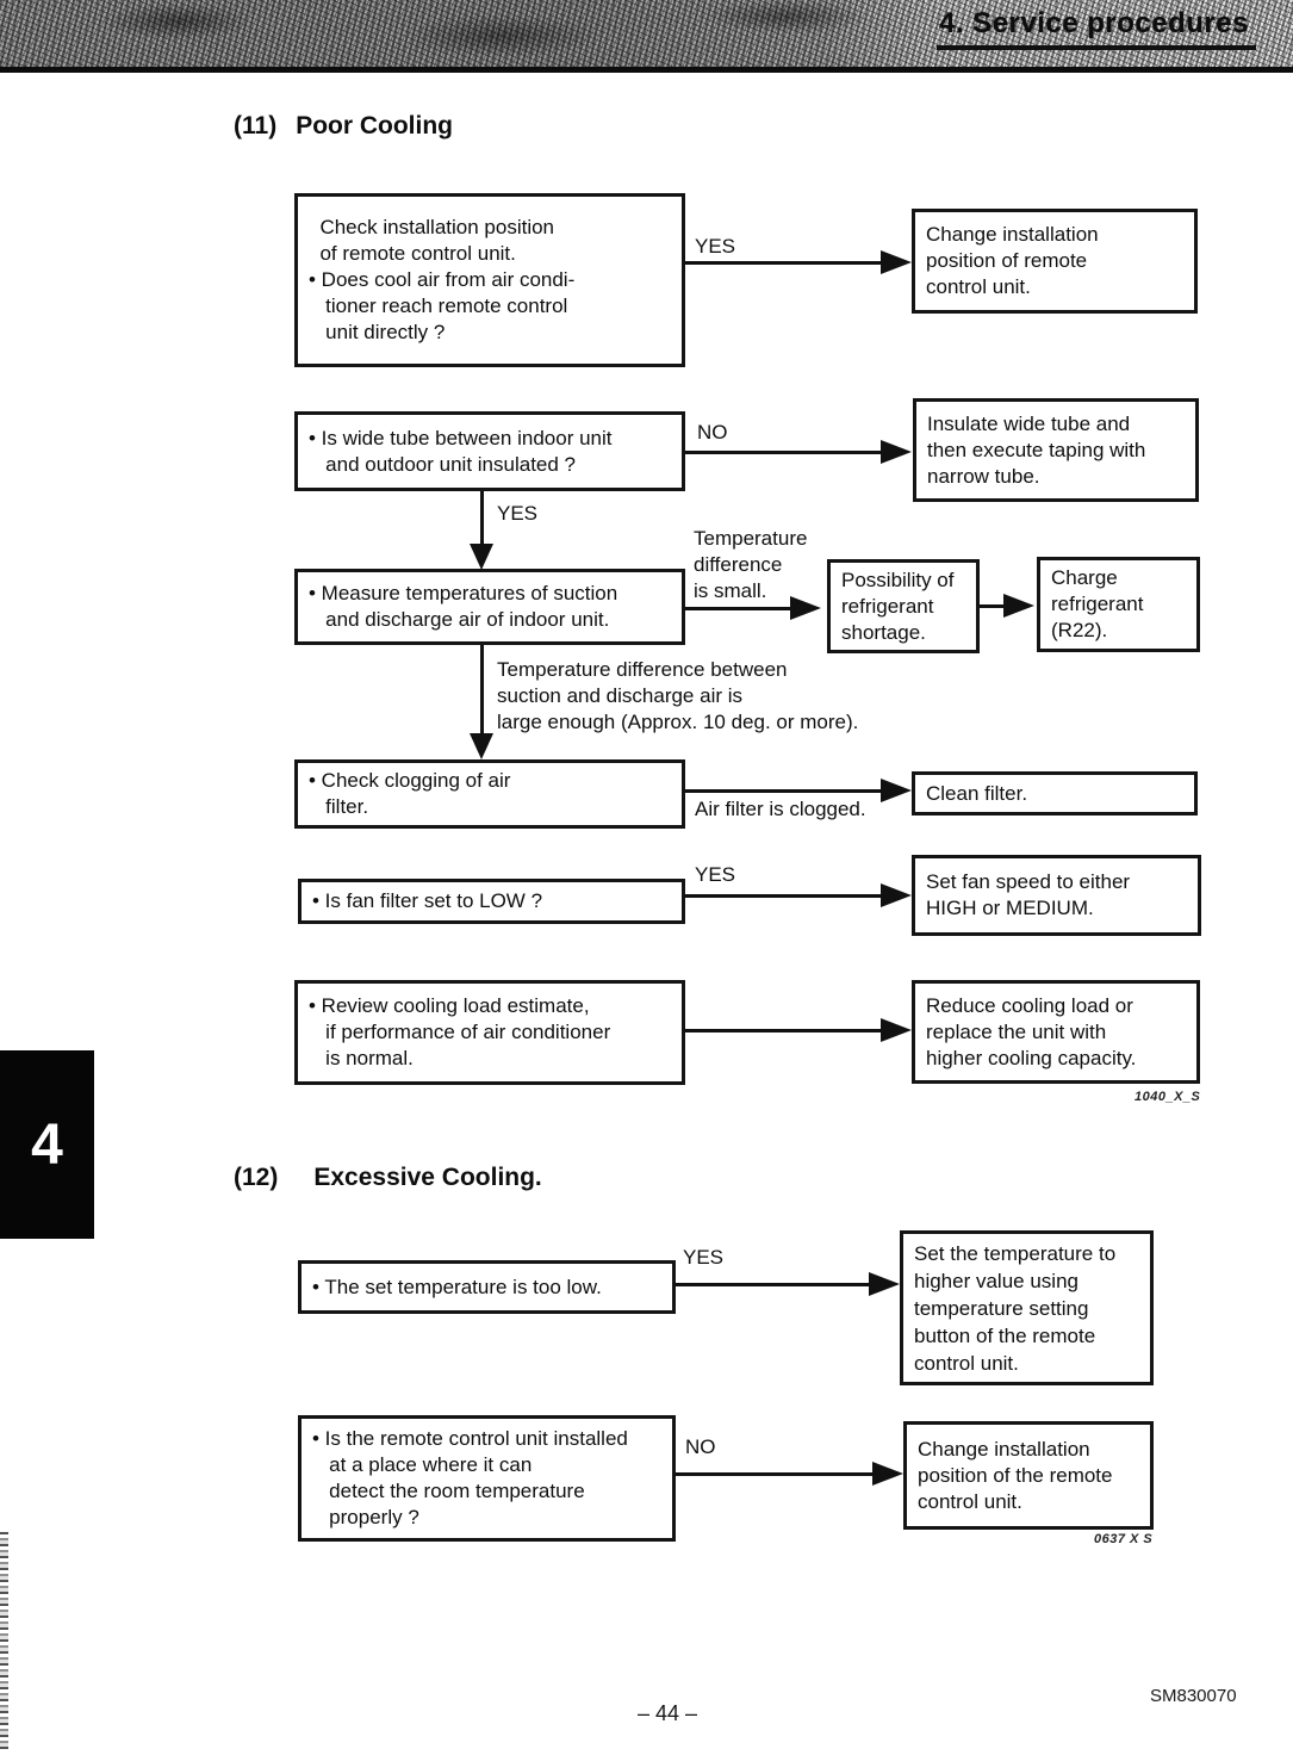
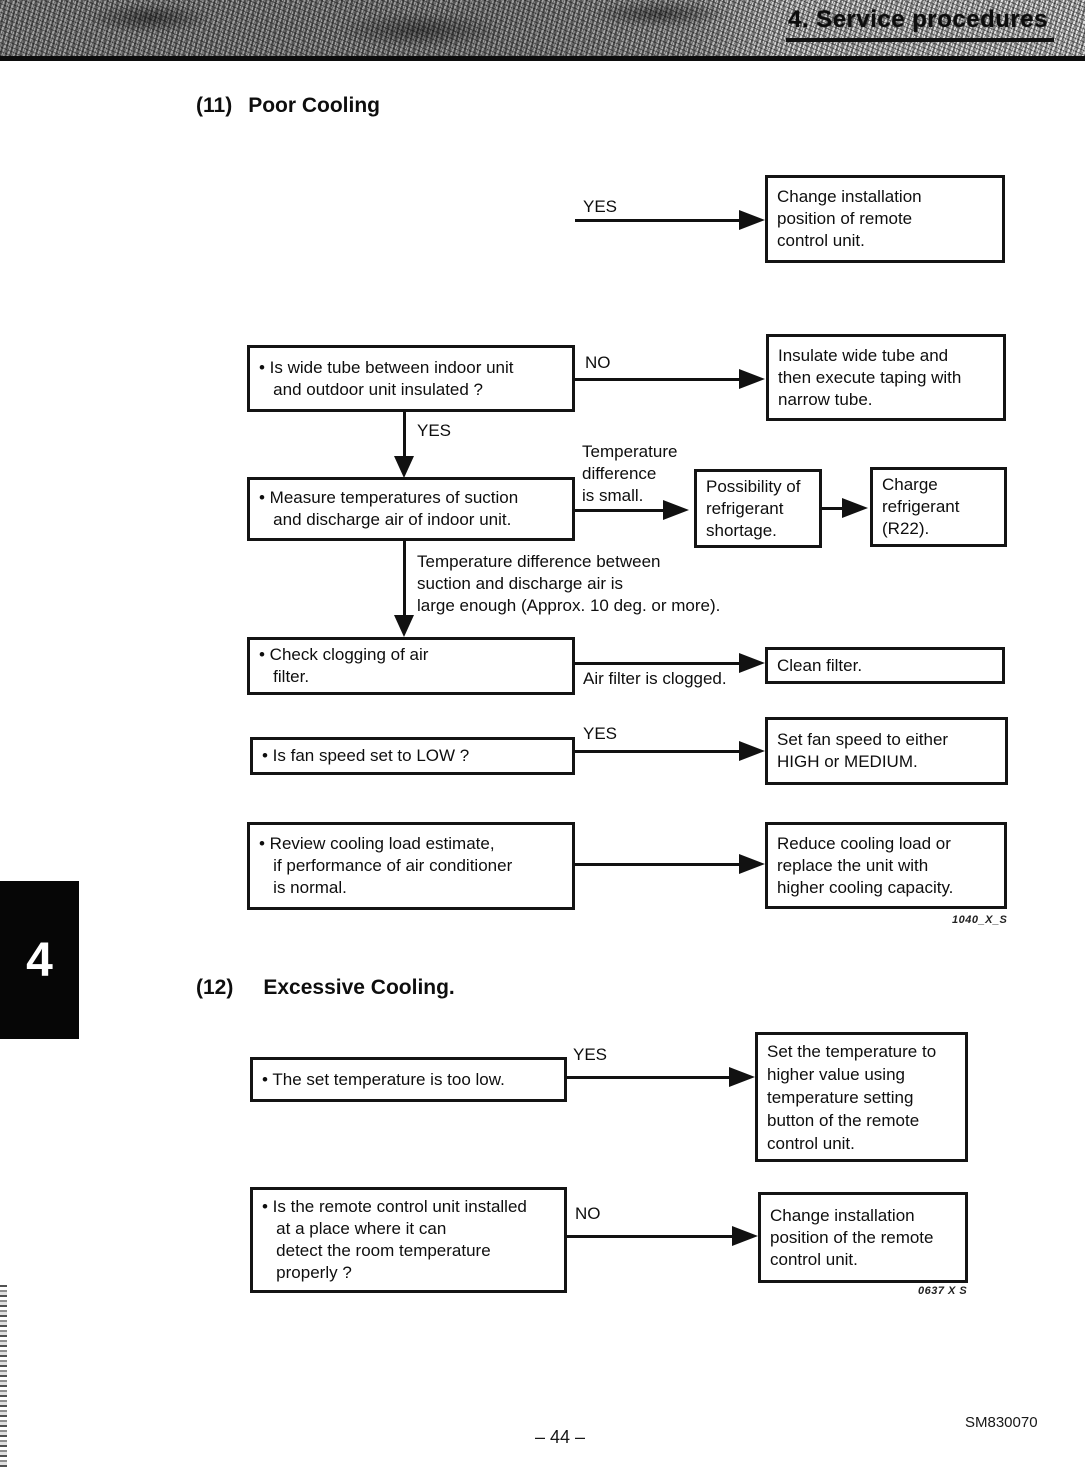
  4. Service procedures
  (11) Poor Cooling
- Check installation position
- of remote control unit.
- • Does cool air from air condi-
- tioner reach remote control
- unit directly ?
  YES
  Change installation
  position of remote
  control unit.
  • Is wide tube between indoor unit
  and outdoor unit insulated ?
  NO
  Insulate wide tube and
  then execute taping with
  narrow tube.
  YES
  Temperature
  difference
  is small.
  • Measure temperatures of suction
  and discharge air of indoor unit.
  Possibility of
  refrigerant
  shortage.
  Charge
  refrigerant
  (R22).
  Temperature difference between
  suction and discharge air is
  large enough (Approx. 10 deg. or more).
  • Check clogging of air
  filter.
  Air filter is clogged.
  Clean filter.
- • Is fan filter set to LOW ?
+ • Is fan speed set to LOW ?
  YES
  Set fan speed to either
  HIGH or MEDIUM.
  • Review cooling load estimate,
  if performance of air conditioner
  is normal.
  Reduce cooling load or
  replace the unit with
  higher cooling capacity.
  1040_X_S
  4
  (12) Excessive Cooling.
  • The set temperature is too low.
  YES
  Set the temperature to
  higher value using
  temperature setting
  button of the remote
  control unit.
  • Is the remote control unit installed
  at a place where it can
  detect the room temperature
  properly ?
  NO
  Change installation
  position of the remote
  control unit.
  0637 X S
  – 44 –
  SM830070
